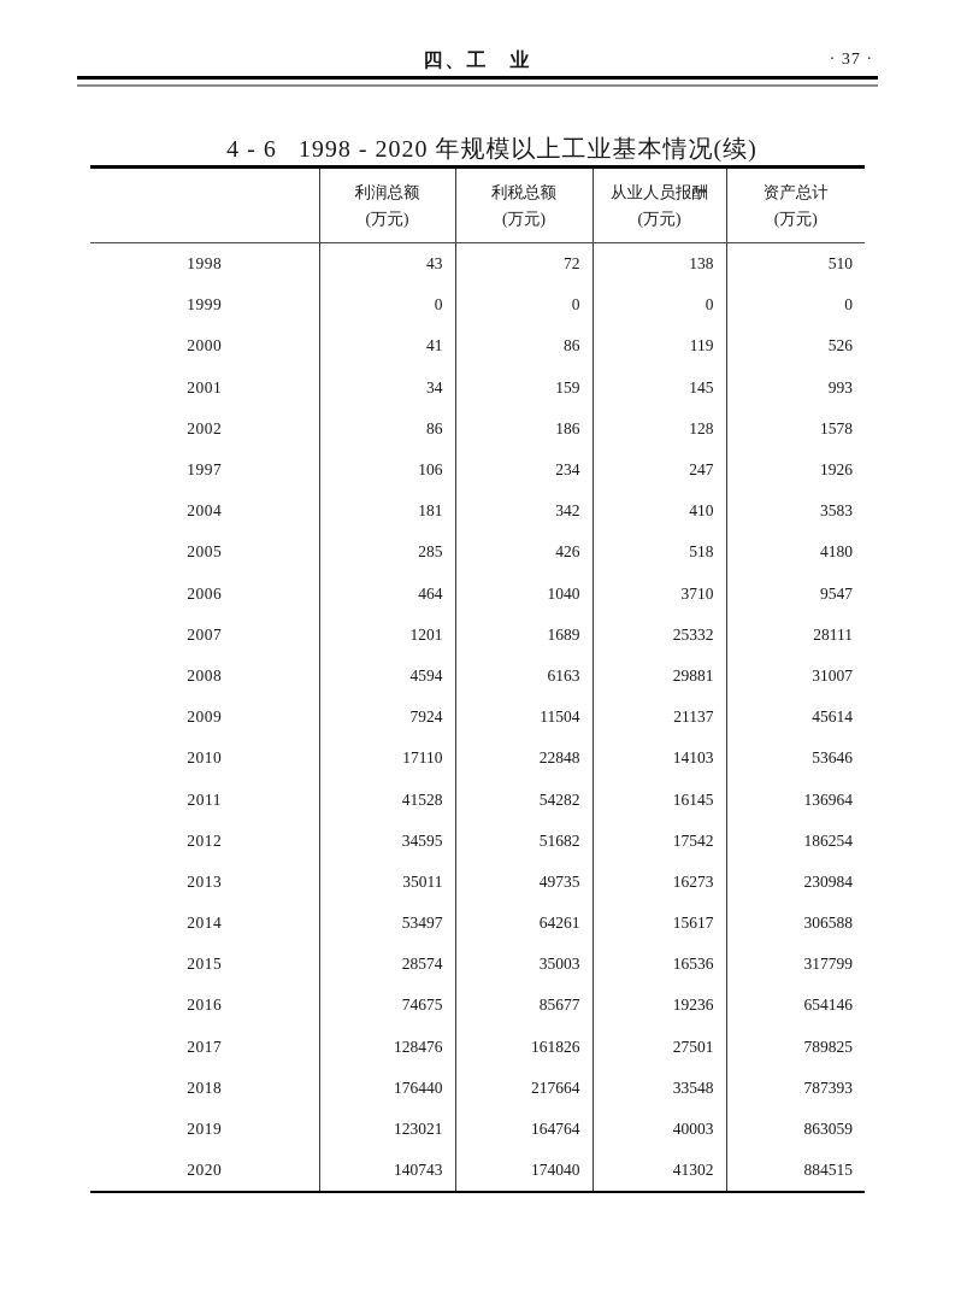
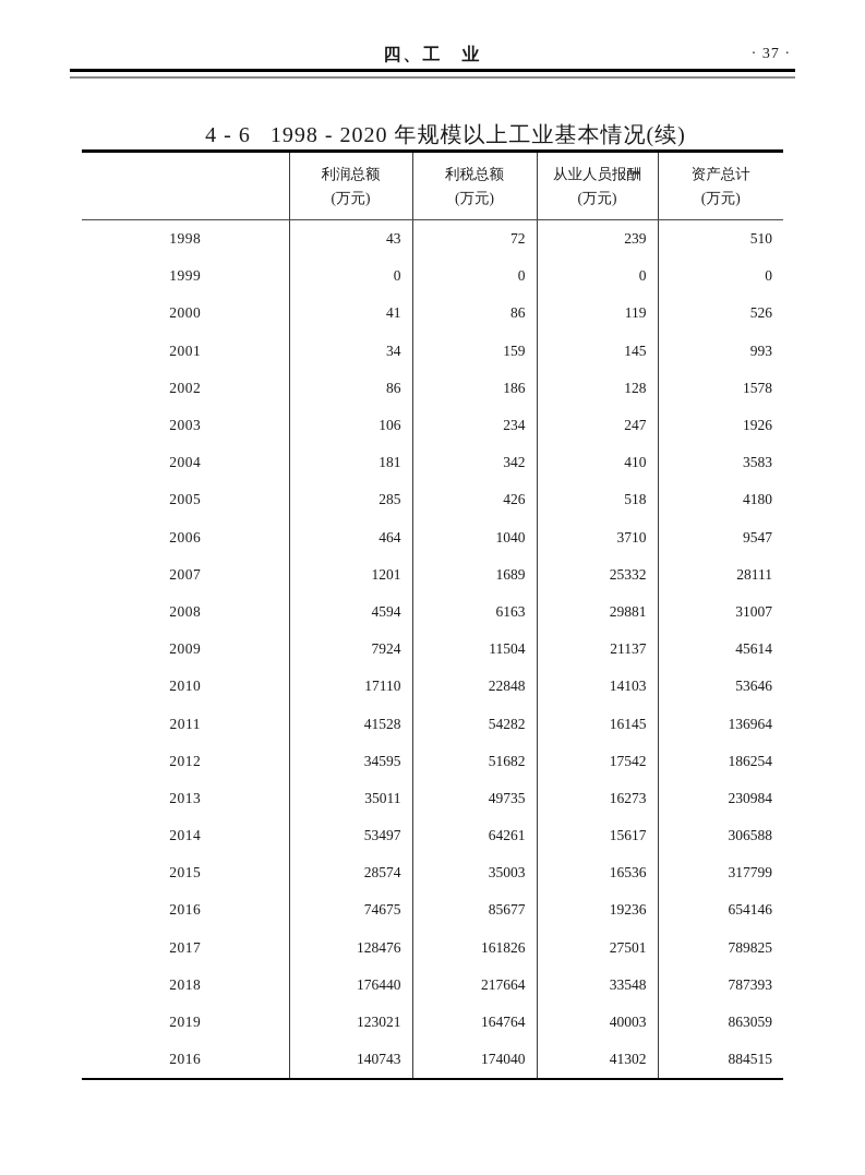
  四、工 业
  · 37 ·
  4 - 6 1998 - 2020 年规模以上工业基本情况(续)
  	利润总额 (万元)	利税总额 (万元)	从业人员报酬 (万元)	资产总计 (万元)
- 1998	43	72	138	510
+ 1998	43	72	239	510
  1999	0	0	0	0
  2000	41	86	119	526
  2001	34	159	145	993
  2002	86	186	128	1578
- 1997	106	234	247	1926
+ 2003	106	234	247	1926
  2004	181	342	410	3583
  2005	285	426	518	4180
  2006	464	1040	3710	9547
  2007	1201	1689	25332	28111
  2008	4594	6163	29881	31007
  2009	7924	11504	21137	45614
  2010	17110	22848	14103	53646
  2011	41528	54282	16145	136964
  2012	34595	51682	17542	186254
  2013	35011	49735	16273	230984
  2014	53497	64261	15617	306588
  2015	28574	35003	16536	317799
  2016	74675	85677	19236	654146
  2017	128476	161826	27501	789825
  2018	176440	217664	33548	787393
  2019	123021	164764	40003	863059
- 2020	140743	174040	41302	884515
+ 2016	140743	174040	41302	884515
